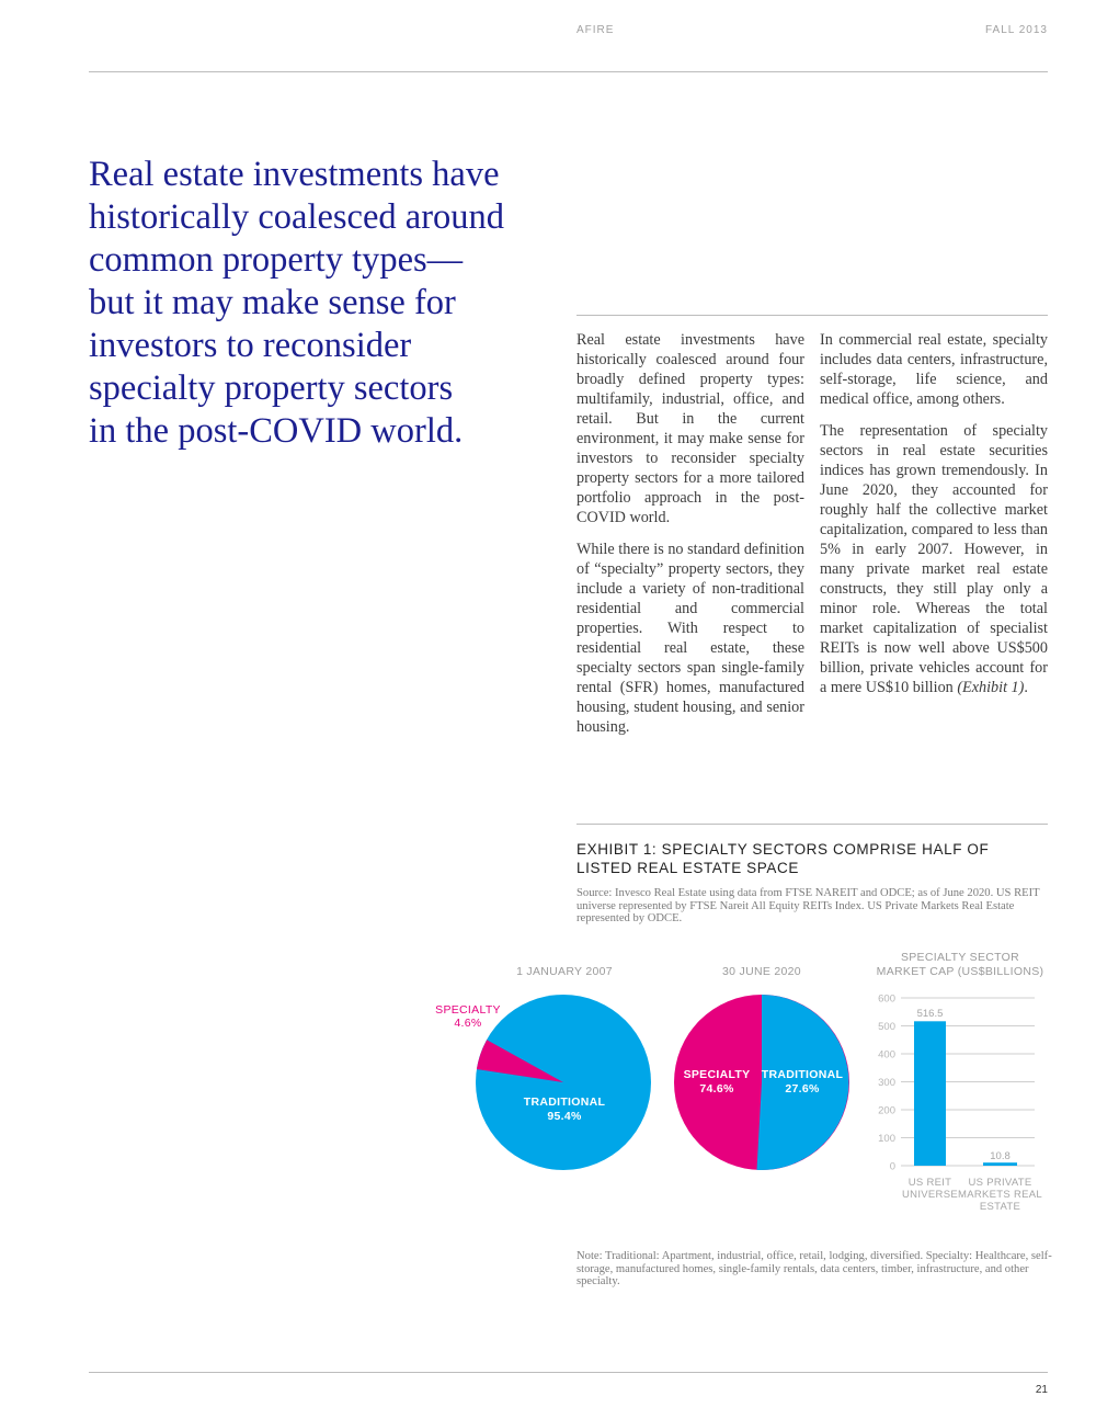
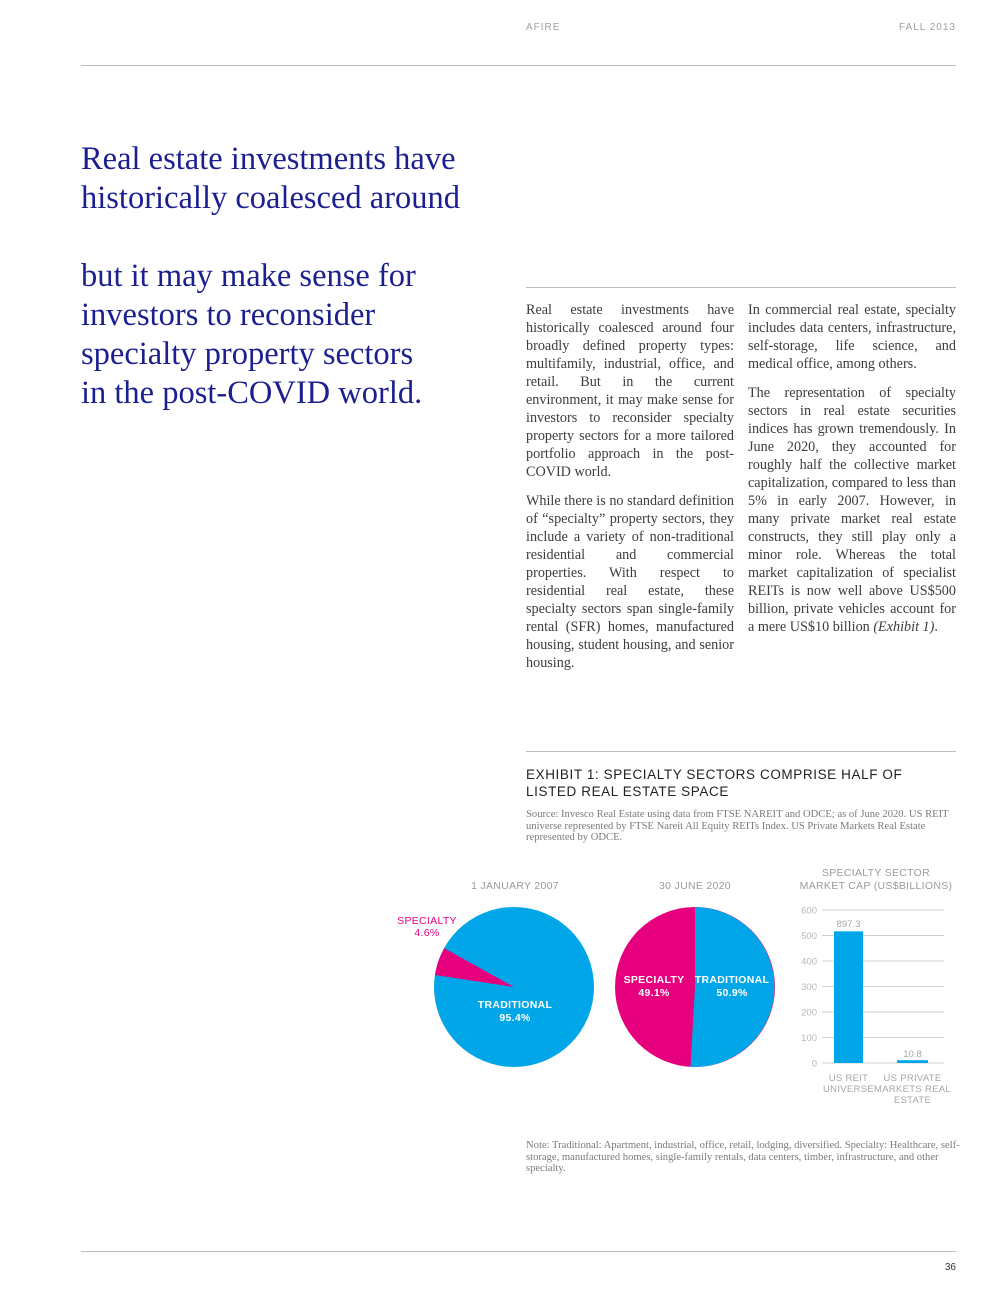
  AFIRE
  FALL 2013
  Real estate investments have
  historically coalesced around
- common property types—
  but it may make sense for
  investors to reconsider
  specialty property sectors
  in the post-COVID world.
  Real estate investments have historically coalesced around four broadly defined property types: multifamily, industrial, office, and retail. But in the current environment, it may make sense for investors to reconsider specialty property sectors for a more tailored portfolio approach in the post-COVID world.
  While there is no standard definition of “specialty” property sectors, they include a variety of non-traditional residential and commercial properties. With respect to residential real estate, these specialty sectors span single-family rental (SFR) homes, manufactured housing, student housing, and senior housing.
  In commercial real estate, specialty includes data centers, infrastructure, self-storage, life science, and medical office, among others.
  The representation of specialty sectors in real estate securities indices has grown tremendously. In June 2020, they accounted for roughly half the collective market capitalization, compared to less than 5% in early 2007. However, in many private market real estate constructs, they still play only a minor role. Whereas the total market capitalization of specialist REITs is now well above US$500 billion, private vehicles account for a mere US$10 billion (Exhibit 1).
  EXHIBIT 1: SPECIALTY SECTORS COMPRISE HALF OF LISTED REAL ESTATE SPACE
  Source: Invesco Real Estate using data from FTSE NAREIT and ODCE; as of June 2020. US REIT universe represented by FTSE Nareit All Equity REITs Index. US Private Markets Real Estate represented by ODCE.
  1 JANUARY 2007
  SPECIALTY
  4.6%
  TRADITIONAL
  95.4%
  30 JUNE 2020
  SPECIALTY
- 74.6%
+ 49.1%
  TRADITIONAL
- 27.6%
+ 50.9%
  SPECIALTY SECTOR
  MARKET CAP (US$BILLIONS)
  600
  500
  400
  300
  200
  100
  0
- 516.5
+ 897.3
  10.8
  US REIT
  UNIVERSE
  US PRIVATE
  MARKETS REAL
  ESTATE
  Note: Traditional: Apartment, industrial, office, retail, lodging, diversified. Specialty: Healthcare, self-storage, manufactured homes, single-family rentals, data centers, timber, infrastructure, and other specialty.
- 21
+ 36
